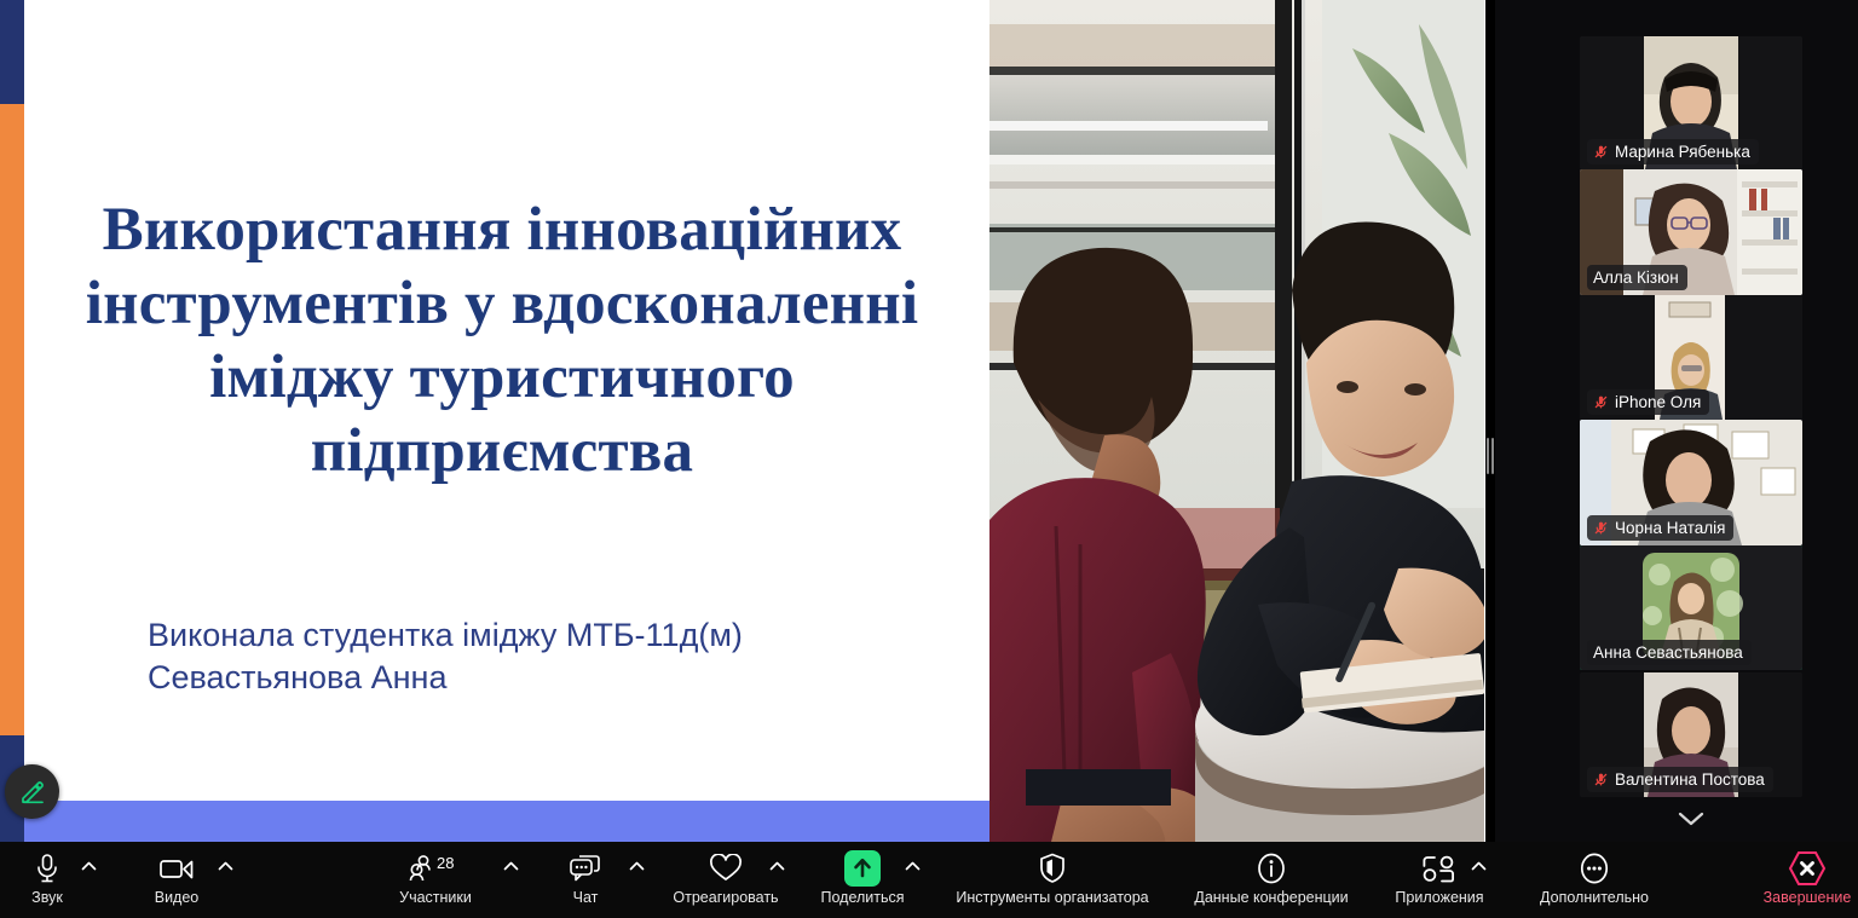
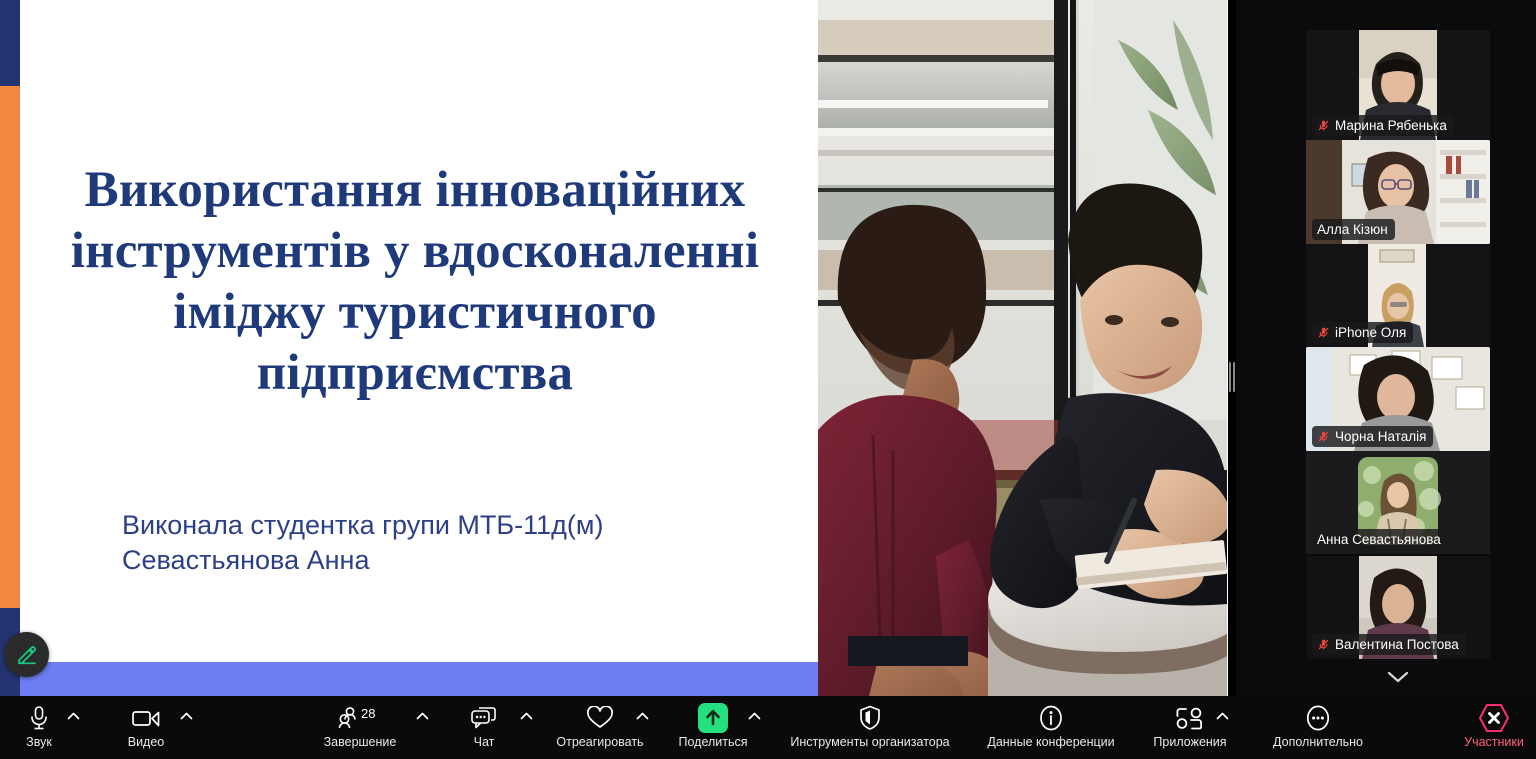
  Використання інноваційних інструментів у вдосконаленні іміджу туристичного підприємства
- Виконала студентка іміджу МТБ-11д(м) Севастьянова Анна
+ Виконала студентка групи МТБ-11д(м) Севастьянова Анна
  Марина Рябенька
  Алла Кізюн
  iPhone Оля
  Чорна Наталія
  Анна Севастьянова
  Валентина Постова
  Звук
  Видео
  28
- Участники
+ Завершение
  Чат
  Отреагировать
  Поделиться
  Инструменты организатора
  Данные конференции
  Приложения
  Дополнительно
- Завершение
+ Участники
